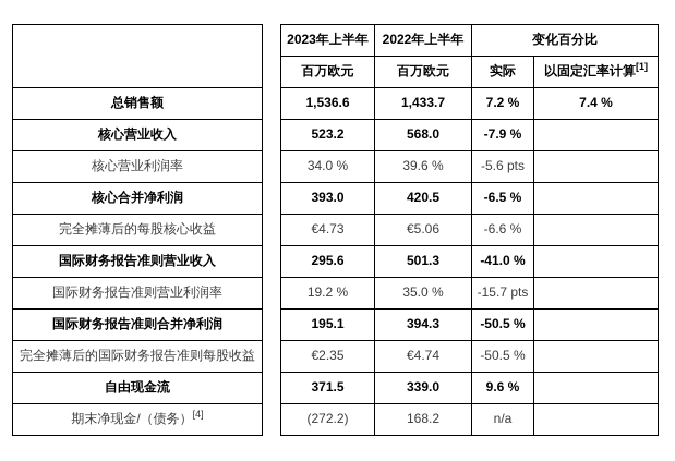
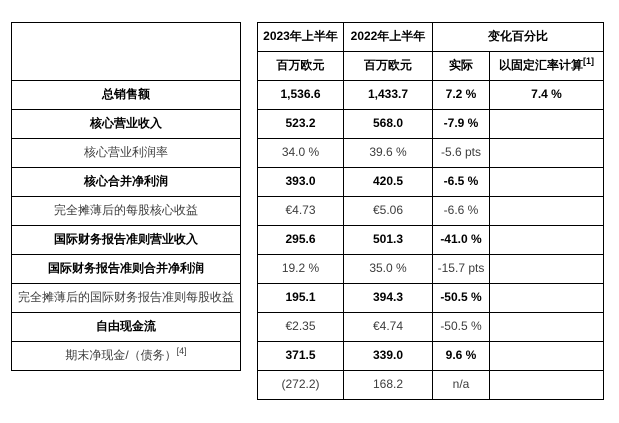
  总销售额
  核心营业收入
  核心营业利润率
  核心合并净利润
  完全摊薄后的每股核心收益
  国际财务报告准则营业收入
- 国际财务报告准则营业利润率
  国际财务报告准则合并净利润
  完全摊薄后的国际财务报告准则每股收益
  自由现金流
  期末净现金/（债务）[4]
  2023年上半年	2022年上半年	变化百分比
  百万欧元	百万欧元	实际	以固定汇率计算[1]
  1,536.6	1,433.7	7.2 %	7.4 %
  523.2	568.0	-7.9 %
  34.0 %	39.6 %	-5.6 pts
  393.0	420.5	-6.5 %
  €4.73	€5.06	-6.6 %
  295.6	501.3	-41.0 %
  19.2 %	35.0 %	-15.7 pts
  195.1	394.3	-50.5 %
  €2.35	€4.74	-50.5 %
  371.5	339.0	9.6 %
  (272.2)	168.2	n/a
